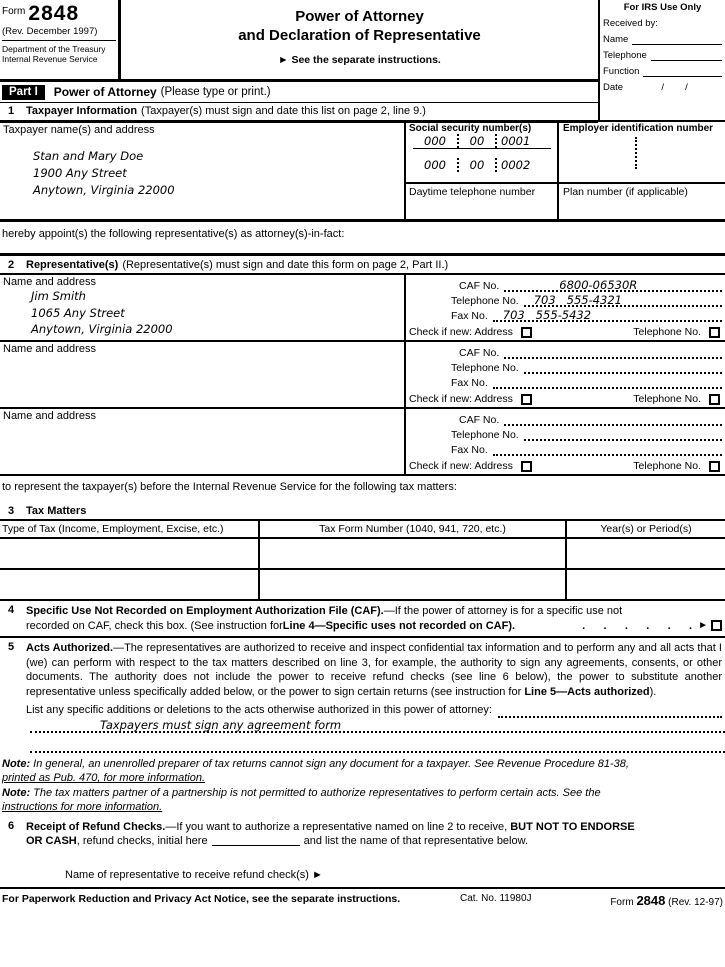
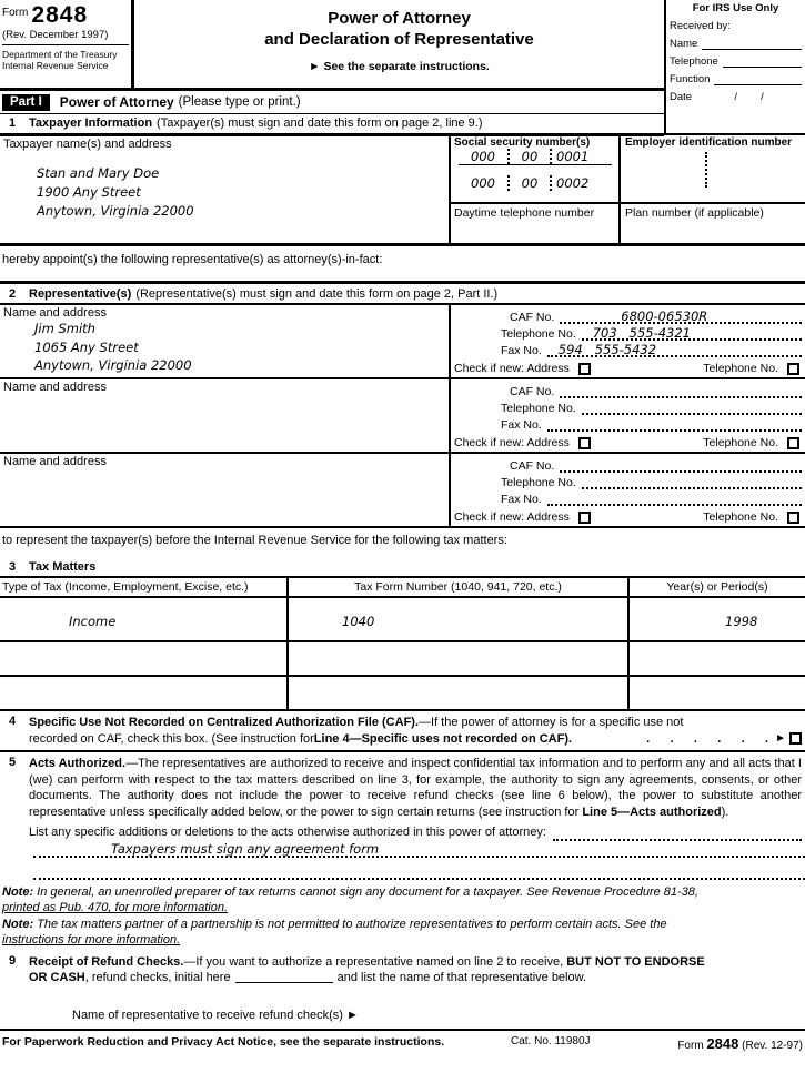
  Form 2848
  (Rev. December 1997)
  Department of the Treasury
  Internal Revenue Service
  Power of Attorney
  and Declaration of Representative
  ► See the separate instructions.
  Part I
  Power of Attorney
  (Please type or print.)
  1
  Taxpayer Information
- (Taxpayer(s) must sign and date this list on page 2, line 9.)
+ (Taxpayer(s) must sign and date this form on page 2, line 9.)
  For IRS Use Only
  Received by:
  Name
  Telephone
  Function
  Date
  / /
  Taxpayer name(s) and address
  Stan and Mary Doe
  1900 Any Street
  Anytown, Virginia 22000
  Social security number(s)
  000
  00
  0001
  000
  00
  0002
  Employer identification number
  Daytime telephone number
  Plan number (if applicable)
  hereby appoint(s) the following representative(s) as attorney(s)-in-fact:
  2
  Representative(s)
  (Representative(s) must sign and date this form on page 2, Part II.)
  Name and address
  Jim Smith
  1065 Any Street
  Anytown, Virginia 22000
  CAF No.
  6800-06530R
  Telephone No.
  703 555-4321
  Fax No.
- 703 555-5432
+ 594 555-5432
  Check if new: Address
  Telephone No.
  Name and address
  CAF No.
  Telephone No.
  Fax No.
  Check if new: Address
  Telephone No.
  Name and address
  CAF No.
  Telephone No.
  Fax No.
  Check if new: Address
  Telephone No.
  to represent the taxpayer(s) before the Internal Revenue Service for the following tax matters:
  3
  Tax Matters
  Type of Tax (Income, Employment, Excise, etc.)
  Tax Form Number (1040, 941, 720, etc.)
  Year(s) or Period(s)
+ Income
+ 1040
+ 1998
  4
- Specific Use Not Recorded on Employment Authorization File (CAF).—If the power of attorney is for a specific use not
+ Specific Use Not Recorded on Centralized Authorization File (CAF).—If the power of attorney is for a specific use not
  recorded on CAF, check this box. (See instruction for
  Line 4—Specific uses not recorded on CAF).
  . . . . . .
  ►
  5
  Acts Authorized.—The representatives are authorized to receive and inspect confidential tax information and to perform any and all acts that I (we) can perform with respect to the tax matters described on line 3, for example, the authority to sign any agreements, consents, or other documents. The authority does not include the power to receive refund checks (see line 6 below), the power to substitute another representative unless specifically added below, or the power to sign certain returns (see instruction for Line 5—Acts authorized).
  List any specific additions or deletions to the acts otherwise authorized in this power of attorney:
  Taxpayers must sign any agreement form
  Note: In general, an unenrolled preparer of tax returns cannot sign any document for a taxpayer. See Revenue Procedure 81-38,
  printed as Pub. 470, for more information.
  Note: The tax matters partner of a partnership is not permitted to authorize representatives to perform certain acts. See the
  instructions for more information.
- 6
+ 9
  Receipt of Refund Checks.—If you want to authorize a representative named on line 2 to receive, BUT NOT TO ENDORSE
  OR CASH, refund checks, initial here and list the name of that representative below.
  Name of representative to receive refund check(s) ►
  For Paperwork Reduction and Privacy Act Notice, see the separate instructions.
  Cat. No. 11980J
  Form 2848 (Rev. 12-97)
